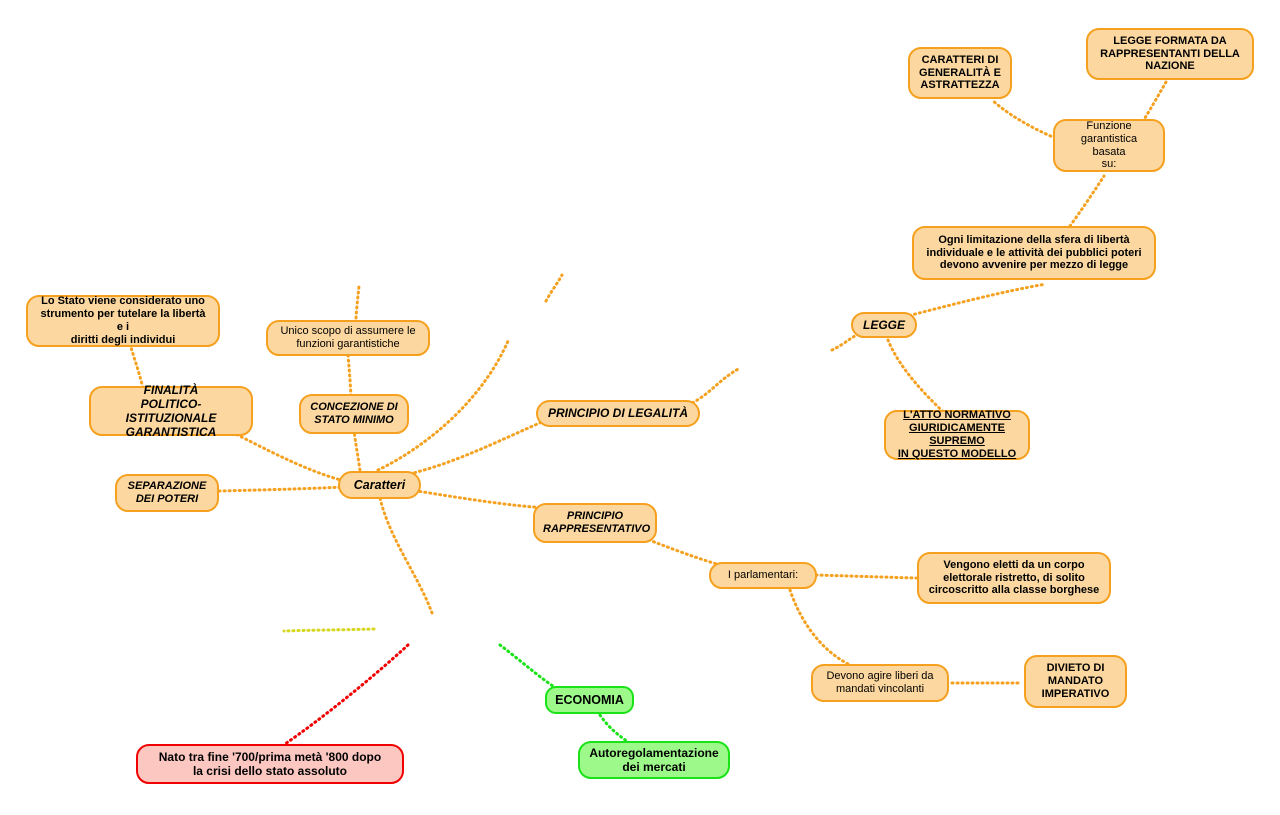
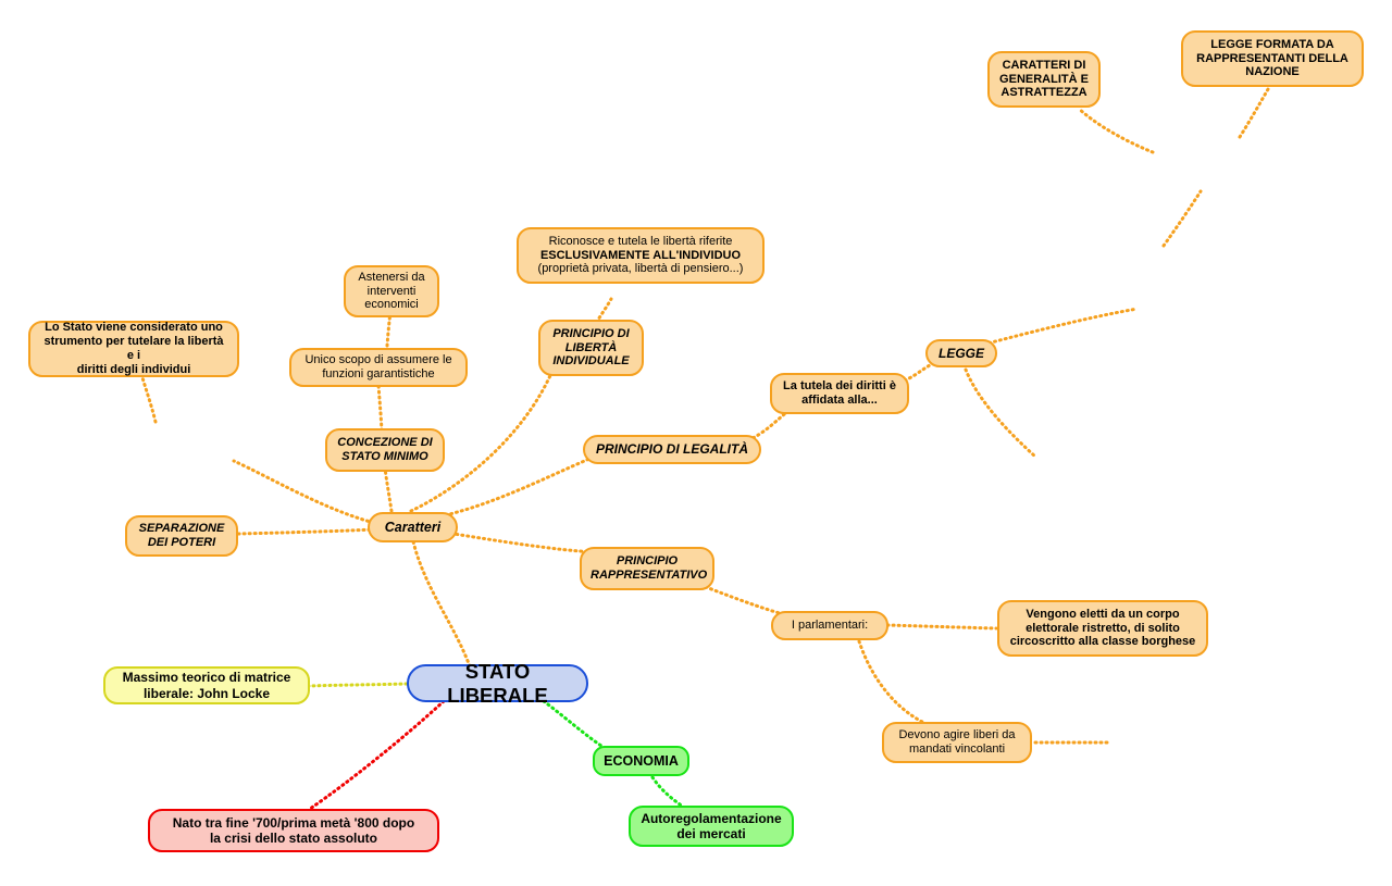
+ STATO LIBERALE
  Caratteri
+ Massimo teorico di matrice
+ liberale: John Locke
  Nato tra fine '700/prima metà '800 dopo
  la crisi dello stato assoluto
  ECONOMIA
  Autoregolamentazione
  dei mercati
- FINALITÀ
- POLITICO-ISTITUZIONALE
- GARANTISTICA
  Lo Stato viene considerato uno
  strumento per tutelare la libertà e i
  diritti degli individui
  SEPARAZIONE
  DEI POTERI
  CONCEZIONE DI
  STATO MINIMO
  Unico scopo di assumere le
  funzioni garantistiche
+ Astenersi da
+ interventi
+ economici
+ PRINCIPIO DI
+ LIBERTÀ
+ INDIVIDUALE
+ Riconosce e tutela le libertà riferite
+ ESCLUSIVAMENTE ALL'INDIVIDUO
+ (proprietà privata, libertà di pensiero...)
  PRINCIPIO DI LEGALITÀ
+ La tutela dei diritti è
+ affidata alla...
  LEGGE
- L'ATTO NORMATIVO
- GIURIDICAMENTE SUPREMO
- IN QUESTO MODELLO
- Ogni limitazione della sfera di libertà
- individuale e le attività dei pubblici poteri
- devono avvenire per mezzo di legge
- Funzione
- garantistica basata
- su:
  CARATTERI DI
  GENERALITÀ E
  ASTRATTEZZA
  LEGGE FORMATA DA
  RAPPRESENTANTI DELLA
  NAZIONE
  PRINCIPIO
  RAPPRESENTATIVO
  I parlamentari:
  Vengono eletti da un corpo
  elettorale ristretto, di solito
  circoscritto alla classe borghese
  Devono agire liberi da
  mandati vincolanti
- DIVIETO DI
- MANDATO
- IMPERATIVO
